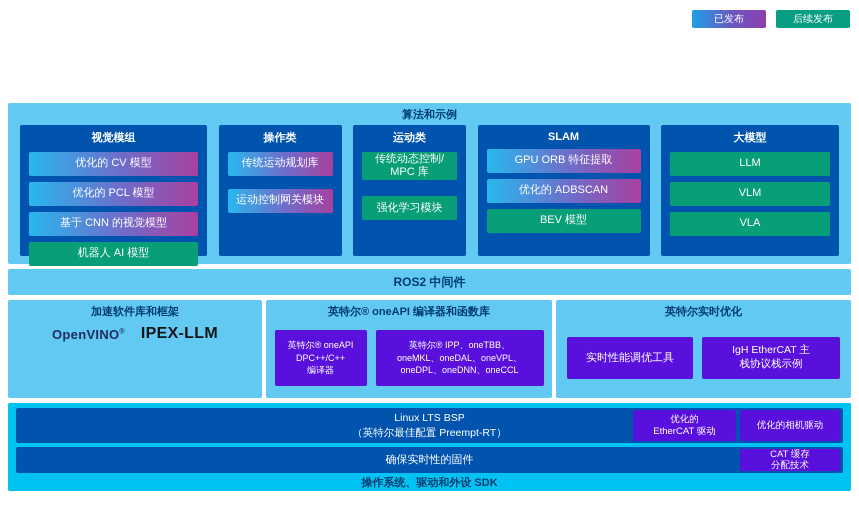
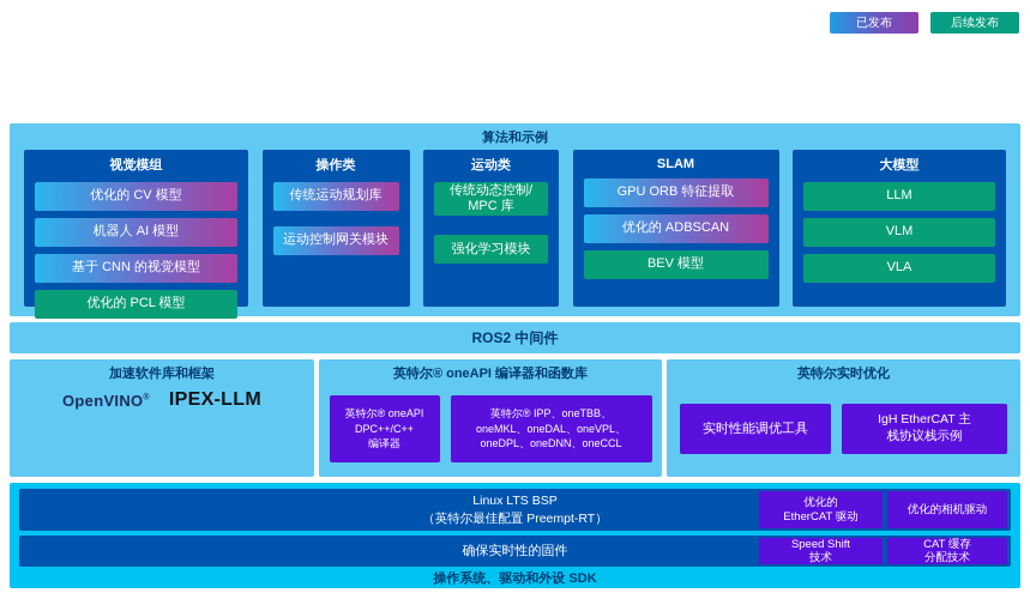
  已发布
  后续发布
  算法和示例
  视觉模组
  优化的 CV 模型
- 优化的 PCL 模型
+ 机器人 AI 模型
  基于 CNN 的视觉模型
- 机器人 AI 模型
+ 优化的 PCL 模型
  操作类
  传统运动规划库
  运动控制网关模块
  运动类
  传统动态控制/
  MPC 库
  强化学习模块
  SLAM
  GPU ORB 特征提取
  优化的 ADBSCAN
  BEV 模型
  大模型
  LLM
  VLM
  VLA
  ROS2 中间件
  加速软件库和框架
  OpenVINO
  IPEX-LLM
  英特尔® oneAPI 编译器和函数库
  英特尔® oneAPI
  DPC++/C++
  编译器
  英特尔® IPP、oneTBB、
  oneMKL、oneDAL、oneVPL、
  oneDPL、oneDNN、oneCCL
  英特尔实时优化
  实时性能调优工具
  IgH EtherCAT 主
  栈协议栈示例
  Linux LTS BSP
  （英特尔最佳配置 Preempt-RT）
  优化的
  EtherCAT 驱动
  优化的相机驱动
  确保实时性的固件
+ Speed Shift
+ 技术
  CAT 缓存
  分配技术
  操作系统、驱动和外设 SDK
